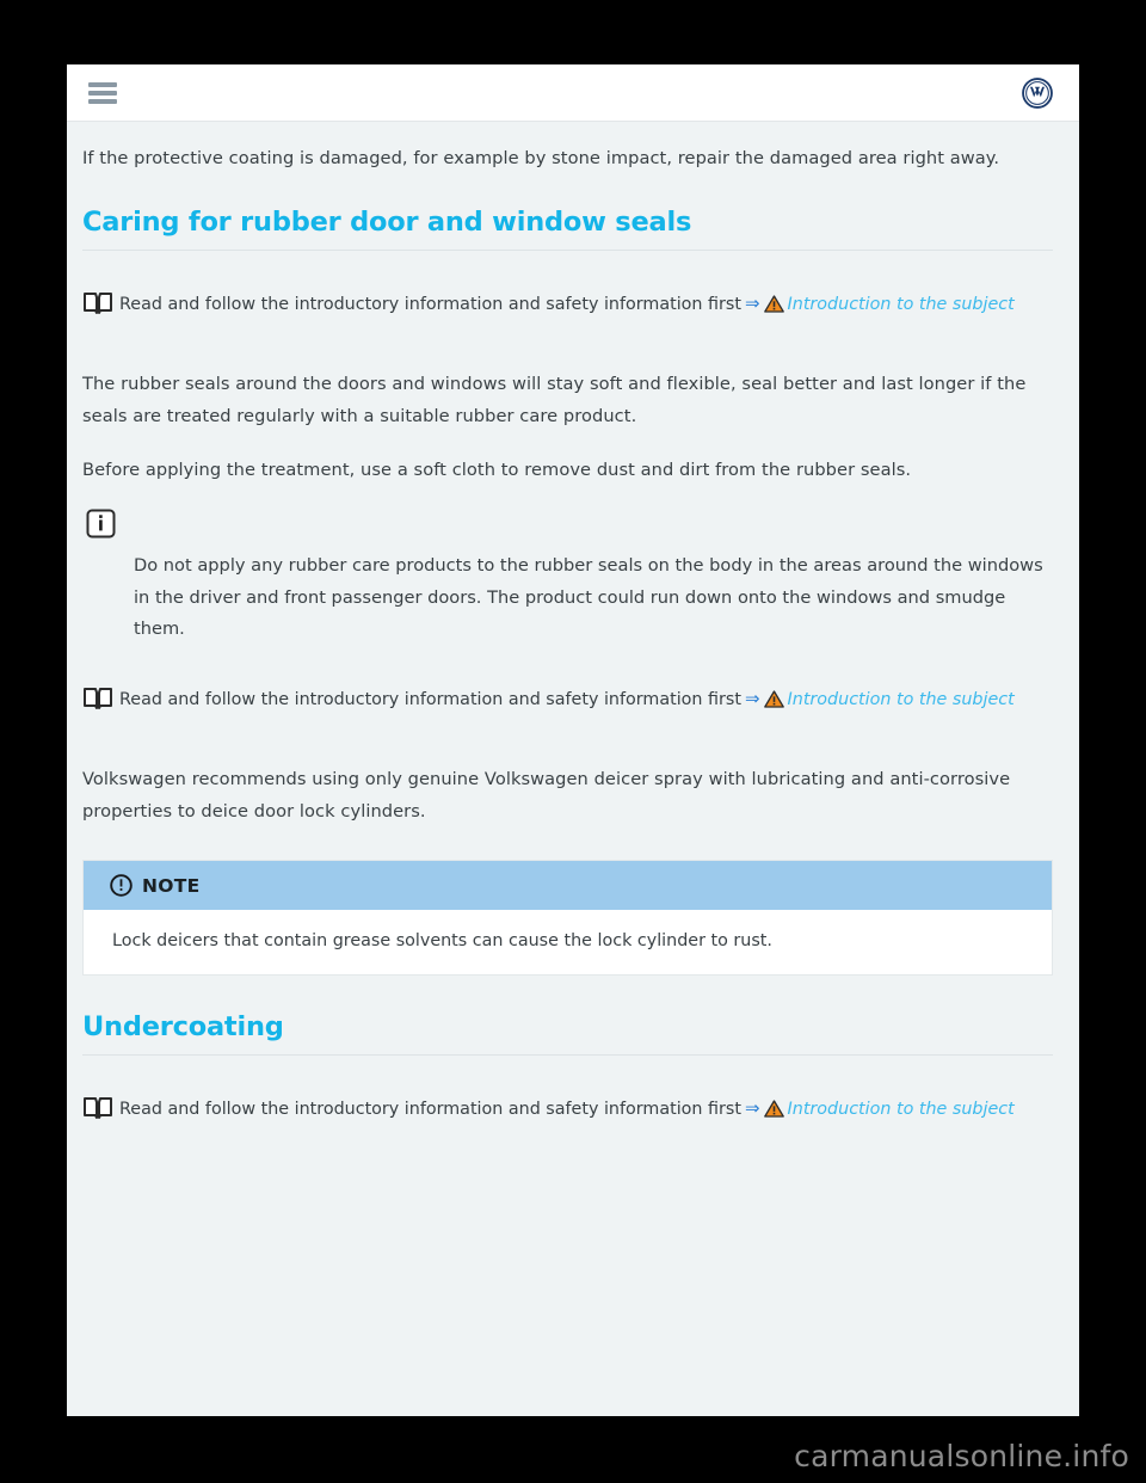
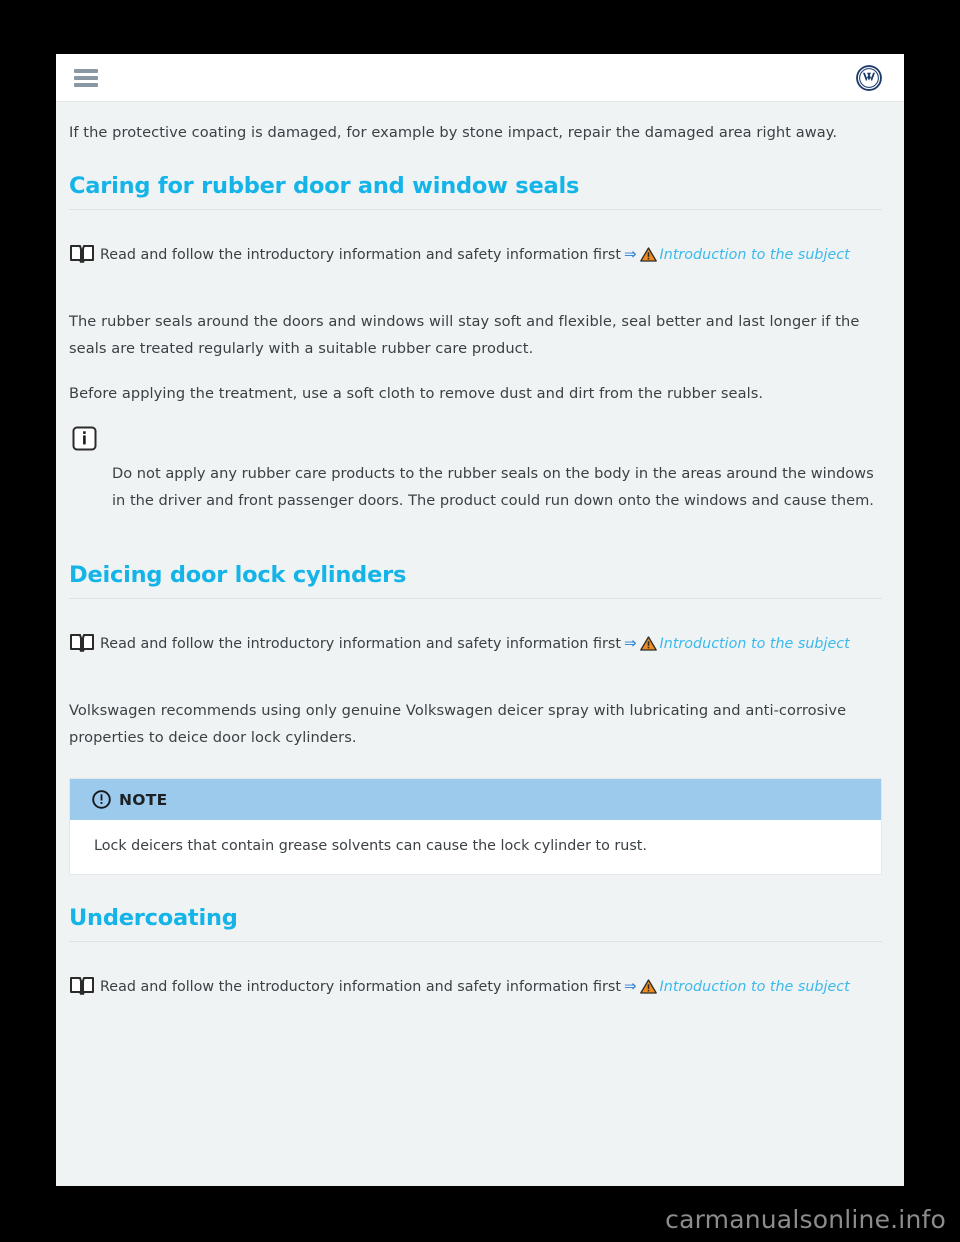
  If the protective coating is damaged, for example by stone impact, repair the damaged area right away.
  Caring for rubber door and window seals
  Read and follow the introductory information and safety information first ⇒ Introduction to the subject
  The rubber seals around the doors and windows will stay soft and flexible, seal better and last longer if the seals are treated regularly with a suitable rubber care product.
  Before applying the treatment, use a soft cloth to remove dust and dirt from the rubber seals.
- Do not apply any rubber care products to the rubber seals on the body in the areas around the windows in the driver and front passenger doors. The product could run down onto the windows and smudge them.
+ Do not apply any rubber care products to the rubber seals on the body in the areas around the windows in the driver and front passenger doors. The product could run down onto the windows and cause them.
+ Deicing door lock cylinders
  Read and follow the introductory information and safety information first ⇒ Introduction to the subject
  Volkswagen recommends using only genuine Volkswagen deicer spray with lubricating and anti-corrosive properties to deice door lock cylinders.
  NOTE
  Lock deicers that contain grease solvents can cause the lock cylinder to rust.
  Undercoating
  Read and follow the introductory information and safety information first ⇒ Introduction to the subject
  carmanualsonline.info
